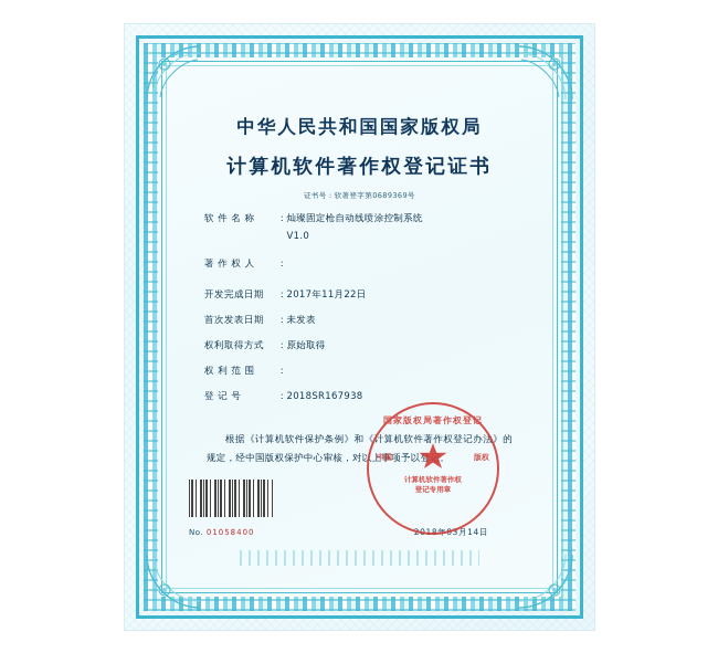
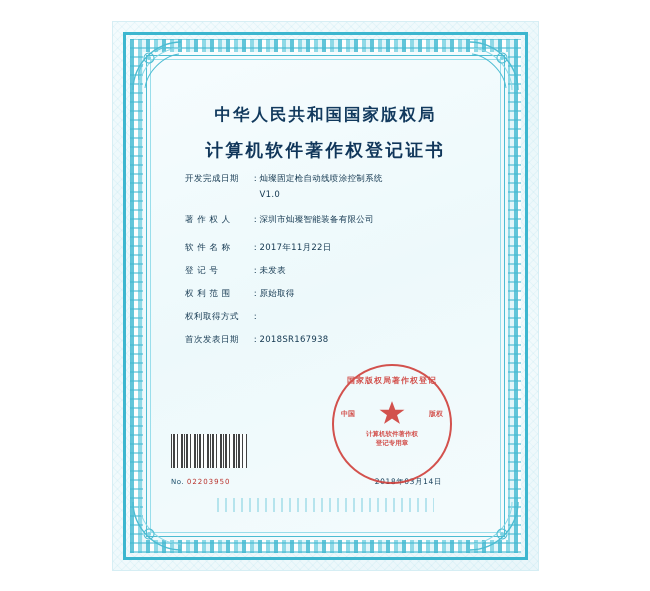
  中华人民共和国国家版权局
  计算机软件著作权登记证书
- 证书号：软著登字第0689369号
- 软 件 名 称
+ 开发完成日期
  ：
  灿璨固定枪自动线喷涂控制系统
  V1.0
  著 作 权 人
  ：
+ 深圳市灿璨智能装备有限公司
- 开发完成日期
+ 软 件 名 称
  ：
  2017年11月22日
- 首次发表日期
+ 登 记 号
  ：
  未发表
- 权利取得方式
+ 权 利 范 围
  ：
  原始取得
- 权 利 范 围
+ 权利取得方式
  ：
- 登 记 号
+ 首次发表日期
  ：
  2018SR167938
- 根据《计算机软件保护条例》和《计算机软件著作权登记办法》的规定，经中国版权保护中心审核，对以上事项予以登记。
- No. 01058400
+ No. 02203950
  2018年03月14日
  国家版权局著作权登记
  中国
  版权
  计算机软件著作权
  登记专用章
